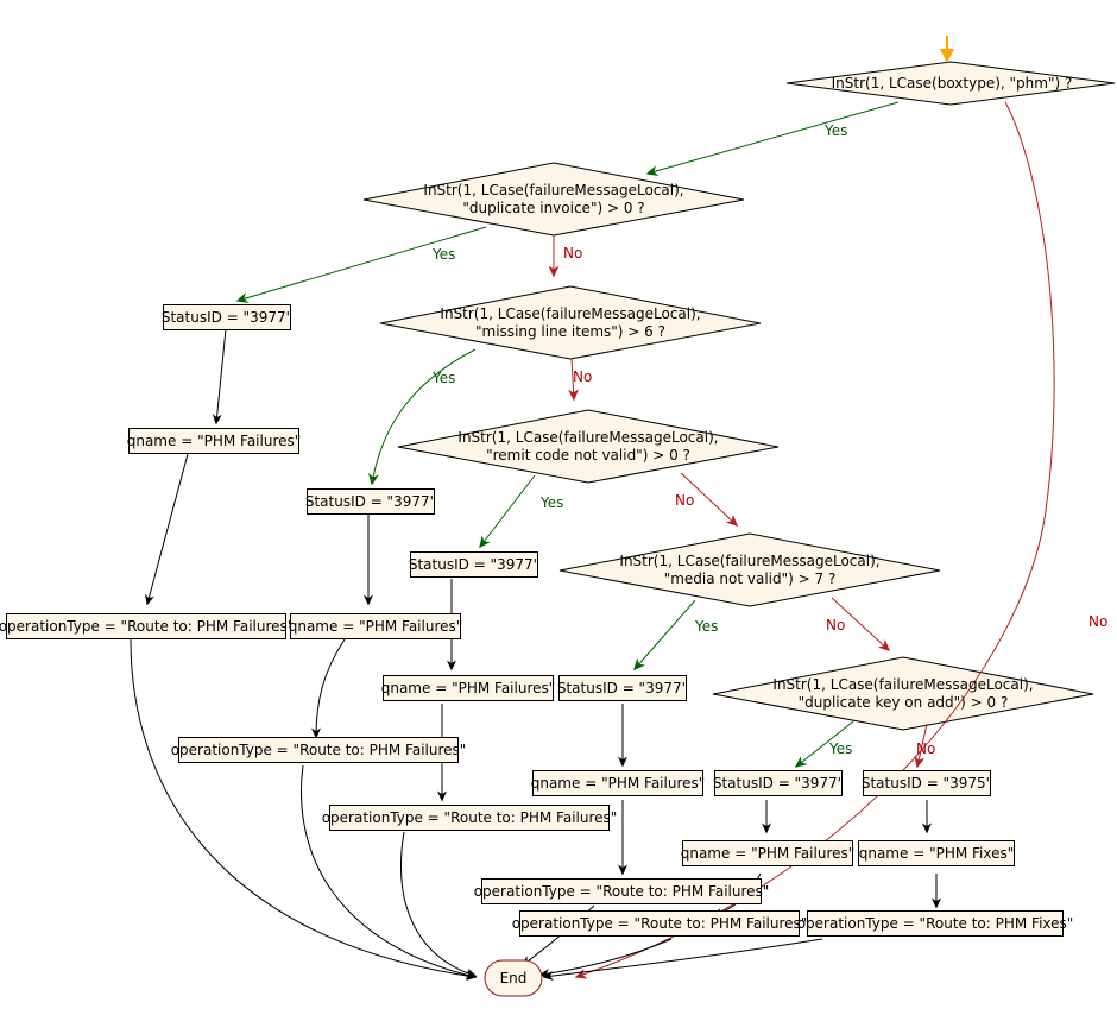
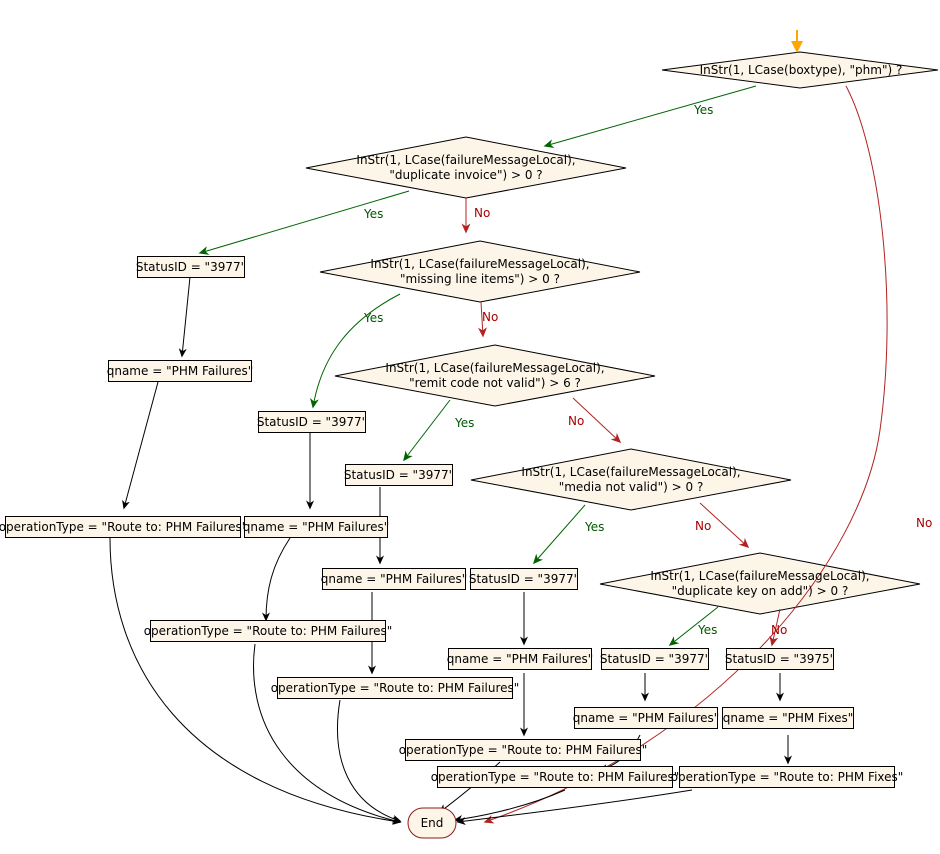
  InStr(1, LCase(boxtype), "phm") ?
  InStr(1, LCase(failureMessageLocal),
  "duplicate invoice") > 0 ?
  InStr(1, LCase(failureMessageLocal),
- "missing line items") > 6 ?
+ "missing line items") > 0 ?
  InStr(1, LCase(failureMessageLocal),
- "remit code not valid") > 0 ?
+ "remit code not valid") > 6 ?
  InStr(1, LCase(failureMessageLocal),
- "media not valid") > 7 ?
+ "media not valid") > 0 ?
  InStr(1, LCase(failureMessageLocal),
  "duplicate key on add") > 0 ?
  Yes
  No
  Yes
  No
  Yes
  No
  Yes
  No
  Yes
  No
  Yes
  No
  StatusID = "3977"
  qname = "PHM Failures"
  operationType = "Route to: PHM Failures
  StatusID = "3977"
  qname = "PHM Failures"
  operationType = "Route to: PHM Failures"
  StatusID = "3977"
  qname = "PHM Failures"
  operationType = "Route to: PHM Failures"
  StatusID = "3977"
  qname = "PHM Failures"
  operationType = "Route to: PHM Failures"
  StatusID = "3977"
  qname = "PHM Failures"
  operationType = "Route to: PHM Failures"
  StatusID = "3975"
  qname = "PHM Fixes"
  operationType = "Route to: PHM Fixes"
  End
